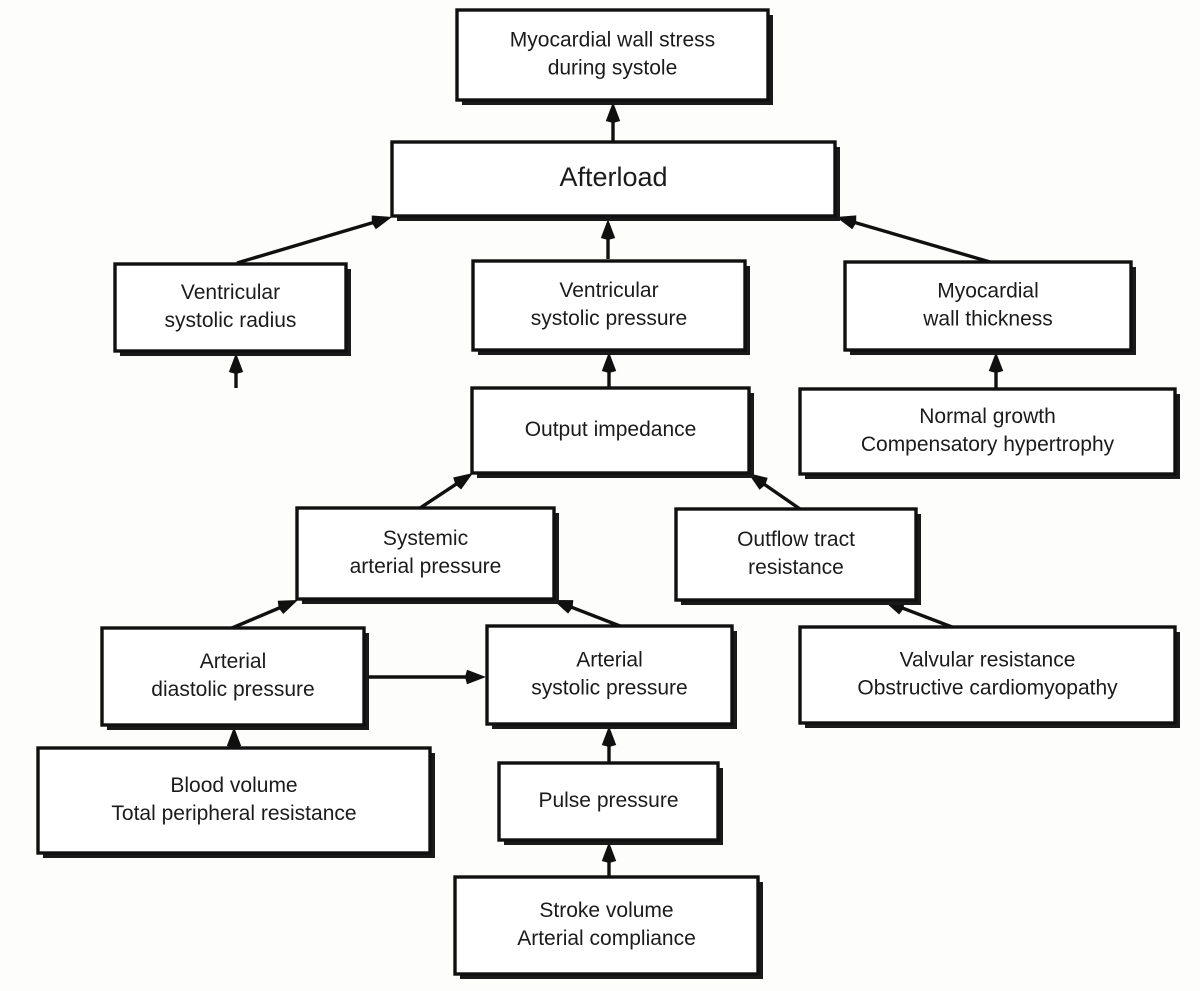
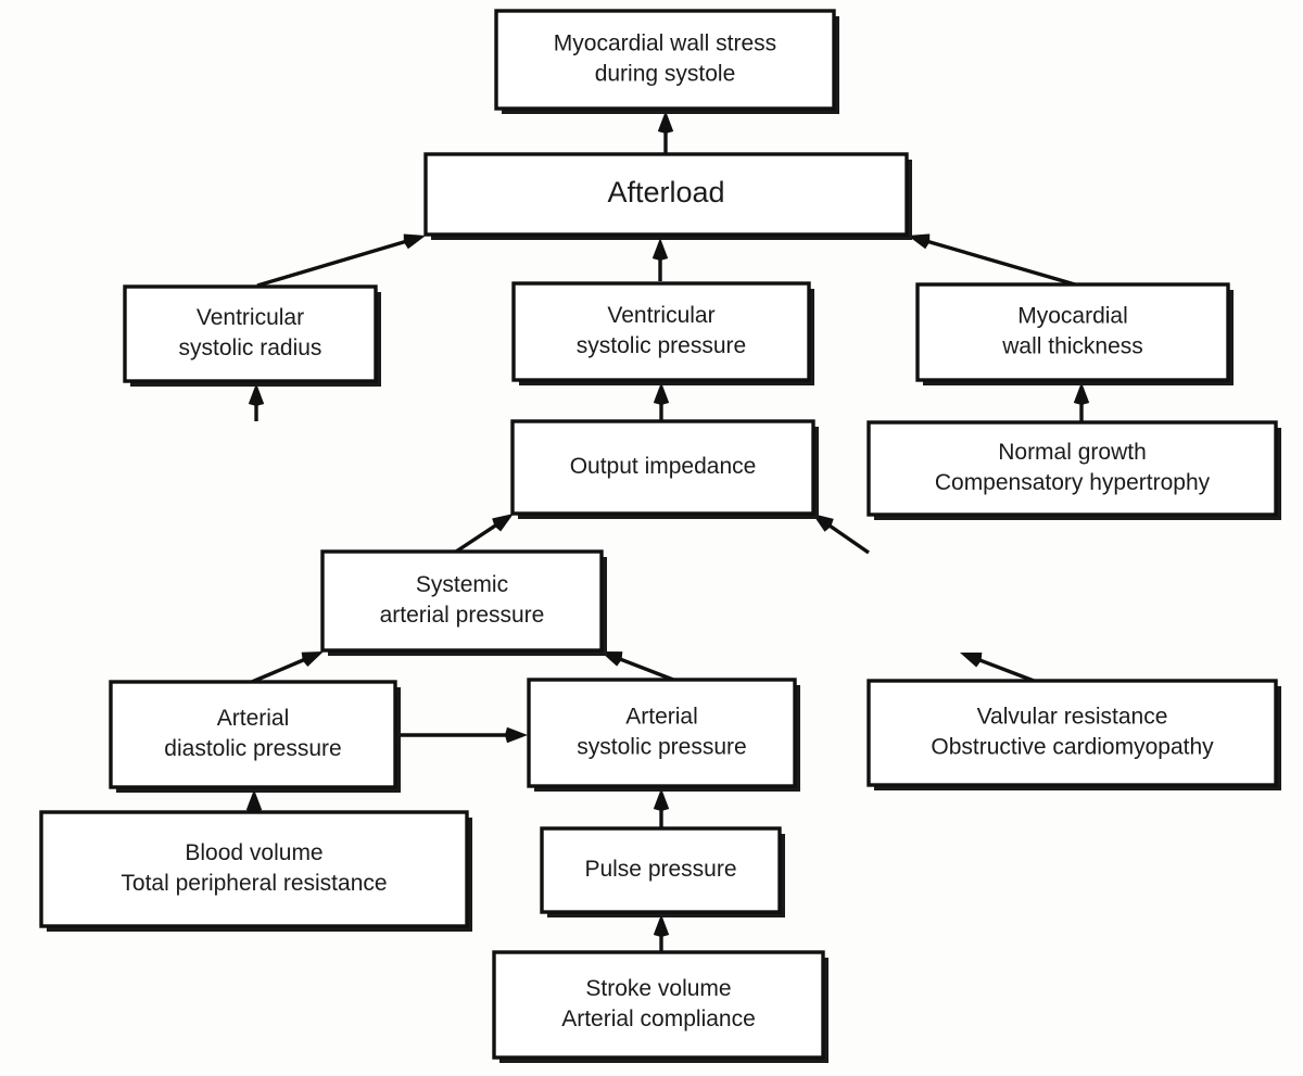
  Myocardial wall stress
  during systole
  Afterload
  Ventricular
  systolic radius
  Ventricular
  systolic pressure
  Myocardial
  wall thickness
  Output impedance
  Normal growth
  Compensatory hypertrophy
  Systemic
  arterial pressure
- Outflow tract
- resistance
  Arterial
  diastolic pressure
  Arterial
  systolic pressure
  Valvular resistance
  Obstructive cardiomyopathy
  Blood volume
  Total peripheral resistance
  Pulse pressure
  Stroke volume
  Arterial compliance
